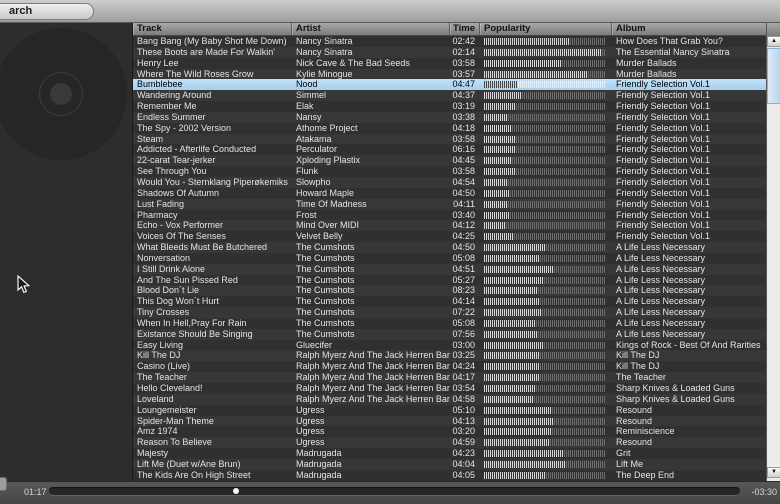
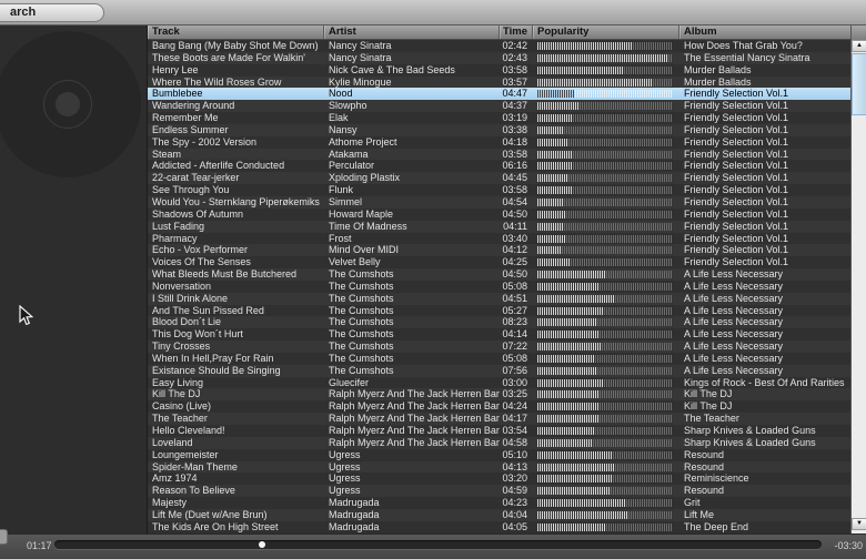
  arch
  Track
  Artist
  Time
  Popularity
  Album
  Bang Bang (My Baby Shot Me Down)
  Nancy Sinatra
  02:42
  How Does That Grab You?
  These Boots are Made For Walkin'
  Nancy Sinatra
- 02:14
+ 02:43
  The Essential Nancy Sinatra
  Henry Lee
  Nick Cave & The Bad Seeds
  03:58
  Murder Ballads
  Where The Wild Roses Grow
  Kylie Minogue
  03:57
  Murder Ballads
  Bumblebee
  Nood
  04:47
  Friendly Selection Vol.1
  Wandering Around
- Simmel
+ Slowpho
  04:37
  Friendly Selection Vol.1
  Remember Me
  Elak
  03:19
  Friendly Selection Vol.1
  Endless Summer
  Nansy
  03:38
  Friendly Selection Vol.1
  The Spy - 2002 Version
  Athome Project
  04:18
  Friendly Selection Vol.1
  Steam
  Atakama
  03:58
  Friendly Selection Vol.1
  Addicted - Afterlife Conducted
  Perculator
  06:16
  Friendly Selection Vol.1
  22-carat Tear-jerker
  Xploding Plastix
  04:45
  Friendly Selection Vol.1
  See Through You
  Flunk
  03:58
  Friendly Selection Vol.1
  Would You - Sternklang Piperøkemiks
- Slowpho
+ Simmel
  04:54
  Friendly Selection Vol.1
  Shadows Of Autumn
  Howard Maple
  04:50
  Friendly Selection Vol.1
  Lust Fading
  Time Of Madness
  04:11
  Friendly Selection Vol.1
  Pharmacy
  Frost
  03:40
  Friendly Selection Vol.1
  Echo - Vox Performer
  Mind Over MIDI
  04:12
  Friendly Selection Vol.1
  Voices Of The Senses
  Velvet Belly
  04:25
  Friendly Selection Vol.1
  What Bleeds Must Be Butchered
  The Cumshots
  04:50
  A Life Less Necessary
  Nonversation
  The Cumshots
  05:08
  A Life Less Necessary
  I Still Drink Alone
  The Cumshots
  04:51
  A Life Less Necessary
  And The Sun Pissed Red
  The Cumshots
  05:27
  A Life Less Necessary
  Blood Don´t Lie
  The Cumshots
  08:23
  A Life Less Necessary
  This Dog Won´t Hurt
  The Cumshots
  04:14
  A Life Less Necessary
  Tiny Crosses
  The Cumshots
  07:22
  A Life Less Necessary
  When In Hell,Pray For Rain
  The Cumshots
  05:08
  A Life Less Necessary
  Existance Should Be Singing
  The Cumshots
  07:56
  A Life Less Necessary
  Easy Living
  Gluecifer
  03:00
  Kings of Rock - Best Of And Rarities
  Kill The DJ
  Ralph Myerz And The Jack Herren Ban
  03:25
  Kill The DJ
  Casino (Live)
  Ralph Myerz And The Jack Herren Ban
  04:24
  Kill The DJ
  The Teacher
  Ralph Myerz And The Jack Herren Ban
  04:17
  The Teacher
  Hello Cleveland!
  Ralph Myerz And The Jack Herren Ban
  03:54
  Sharp Knives & Loaded Guns
  Loveland
  Ralph Myerz And The Jack Herren Ban
  04:58
  Sharp Knives & Loaded Guns
  Loungemeister
  Ugress
  05:10
  Resound
  Spider-Man Theme
  Ugress
  04:13
  Resound
  Amz 1974
  Ugress
  03:20
  Reminiscience
  Reason To Believe
  Ugress
  04:59
  Resound
  Majesty
  Madrugada
  04:23
  Grit
  Lift Me (Duet w/Ane Brun)
  Madrugada
  04:04
  Lift Me
  The Kids Are On High Street
  Madrugada
  04:05
  The Deep End
  01:17
  -03:30
